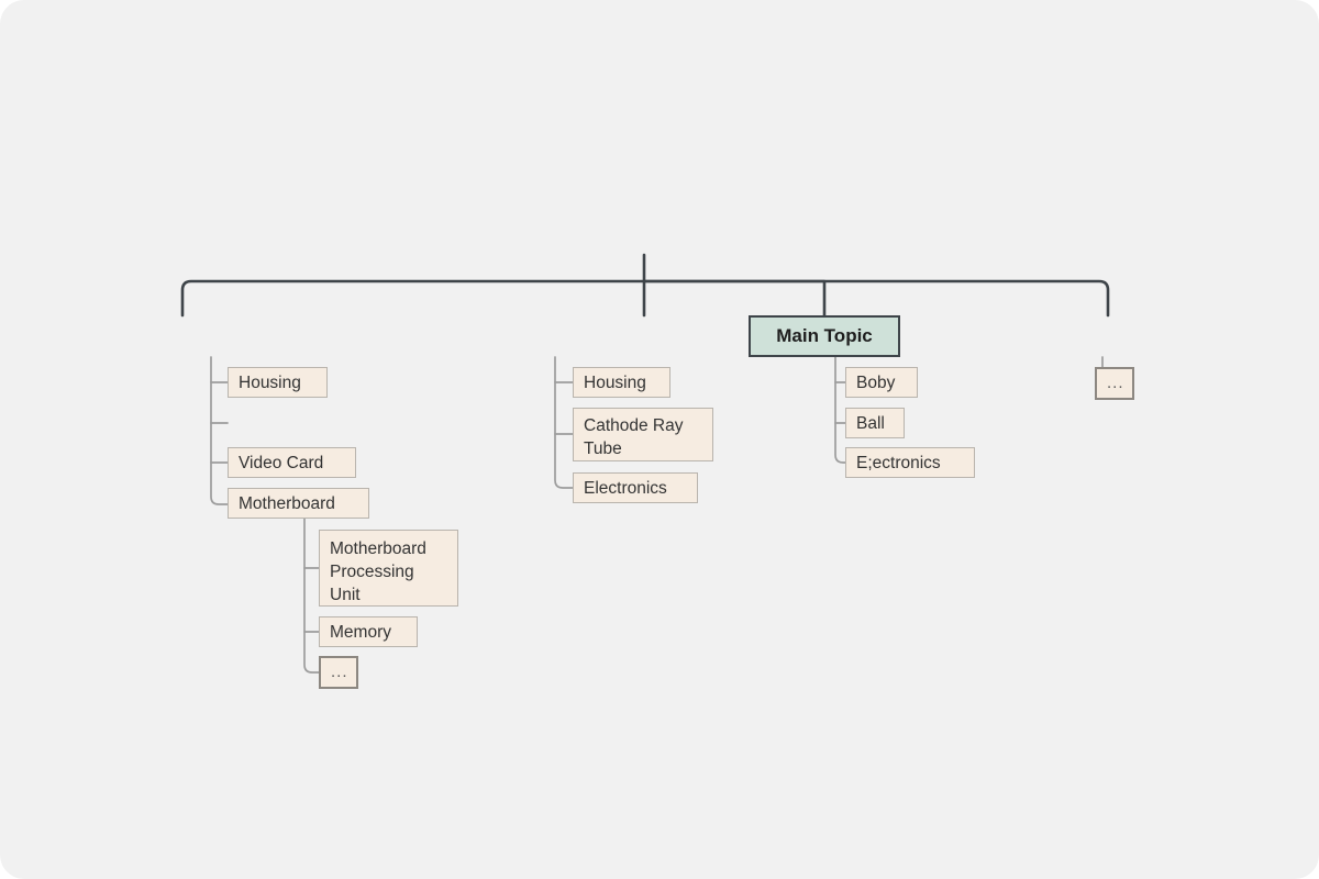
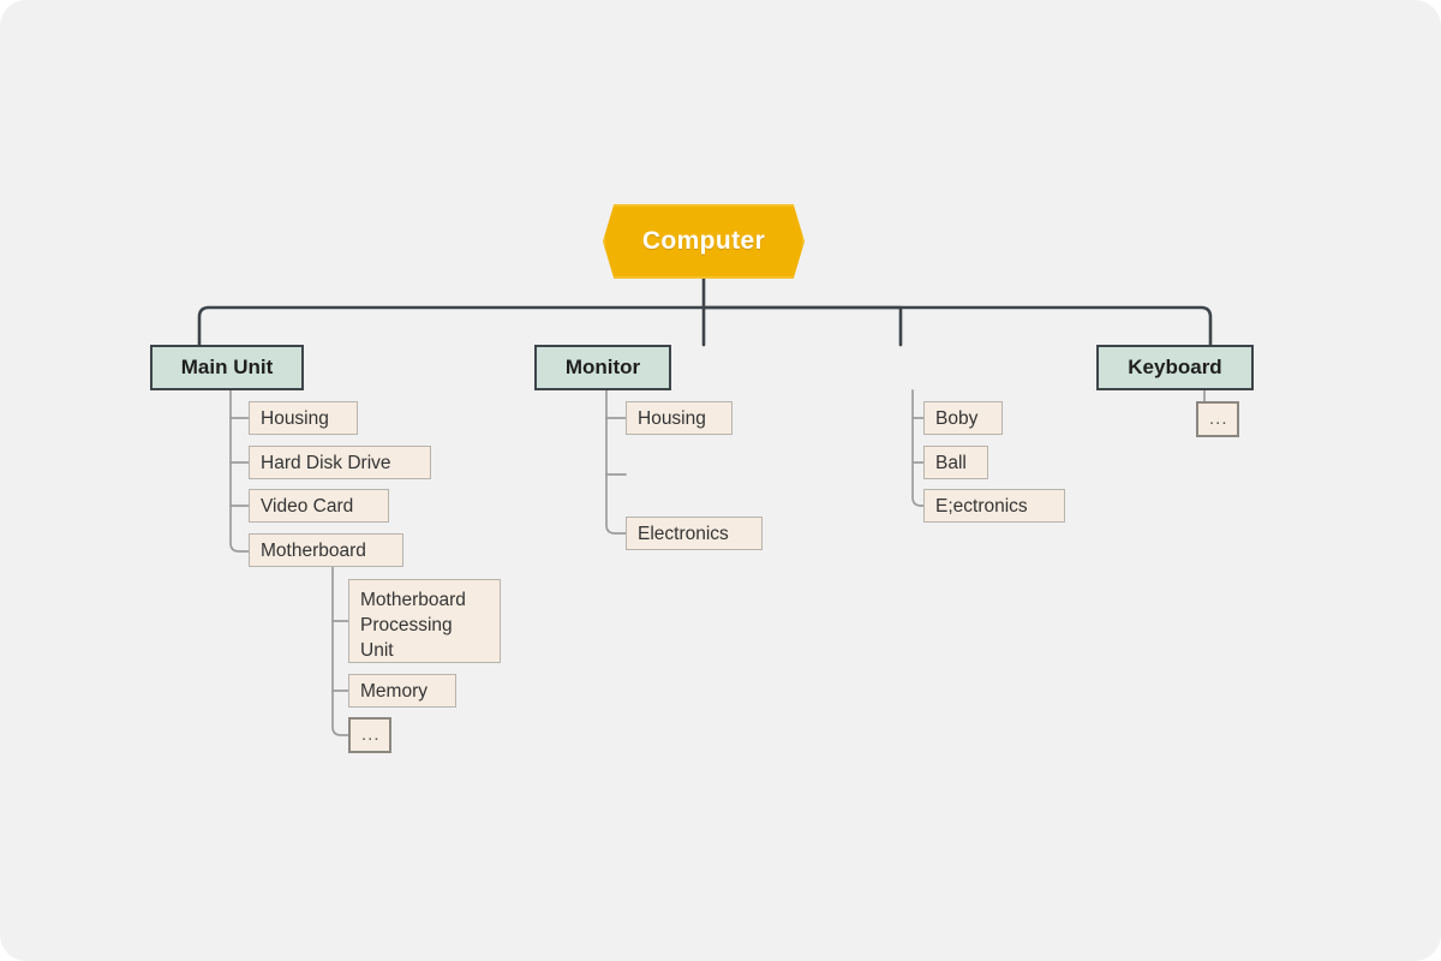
+ Computer
+ Main Unit
  Housing
+ Hard Disk Drive
  Video Card
  Motherboard
  Motherboard
  Processing
  Unit
  Memory
  ...
+ Monitor
  Housing
- Cathode Ray
- Tube
  Electronics
- Main Topic
  Boby
  Ball
  E;ectronics
+ Keyboard
  ...
